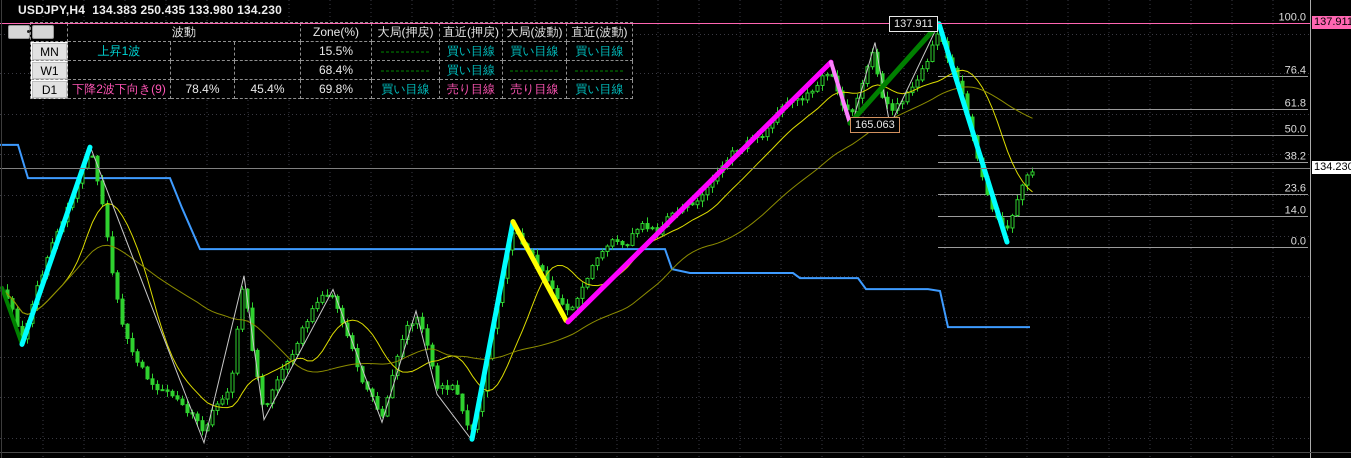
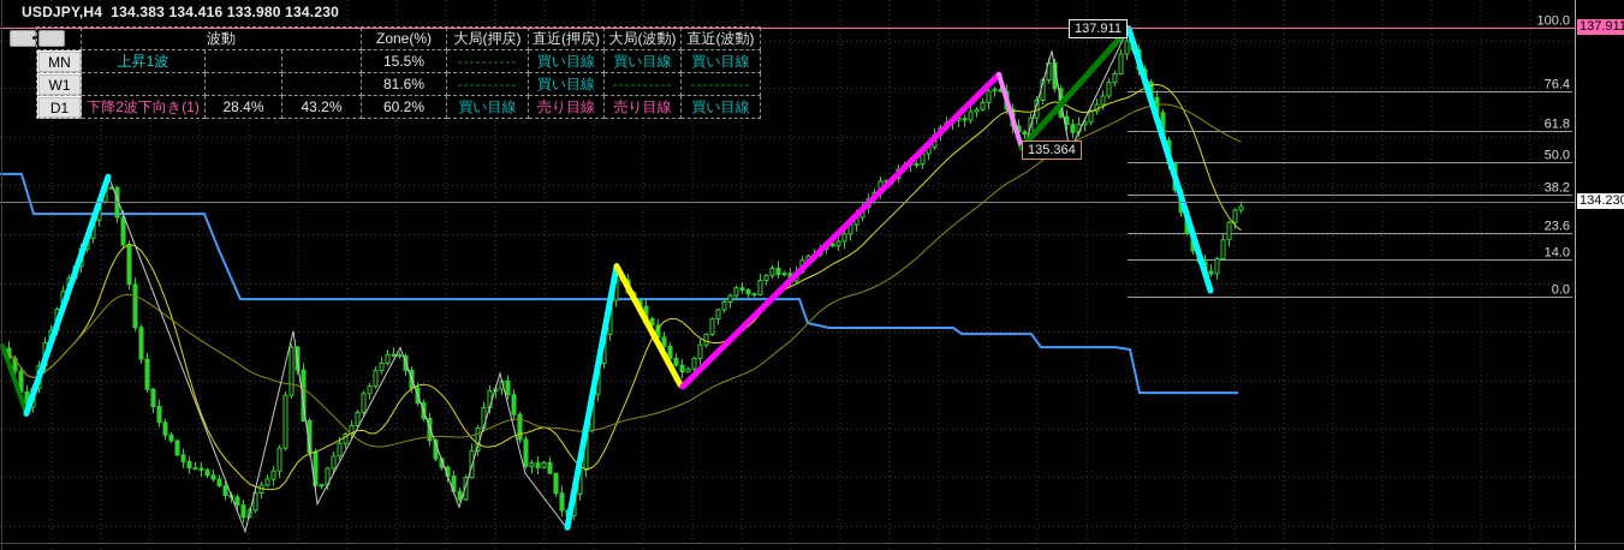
  100.0
  76.4
  61.8
  50.0
  38.2
  23.6
  14.0
  0.0
- USDJPY,H4 134.383 250.435 133.980 134.230
+ USDJPY,H4 134.383 134.416 133.980 134.230
  波動
  Zone(%)
  大局(押戻)
  直近(押戻)
  大局(波動)
  直近(波動)
  MN
  上昇1波
  15.5%
  ----------
  買い目線
  買い目線
  買い目線
  W1
- 68.4%
+ 81.6%
  ----------
  買い目線
  ----------
  ----------
  D1
- 下降2波下向き(9)
+ 下降2波下向き(1)
- 78.4%
+ 28.4%
- 45.4%
+ 43.2%
- 69.8%
+ 60.2%
  買い目線
  売り目線
  売り目線
  買い目線
  137.911
- 165.063
+ 135.364
  137.911
  134.23
